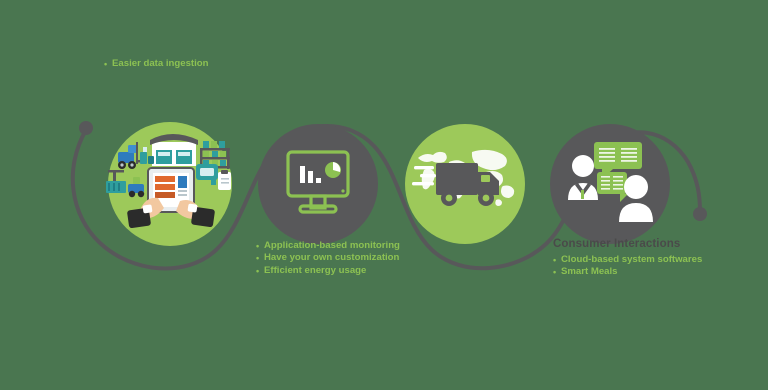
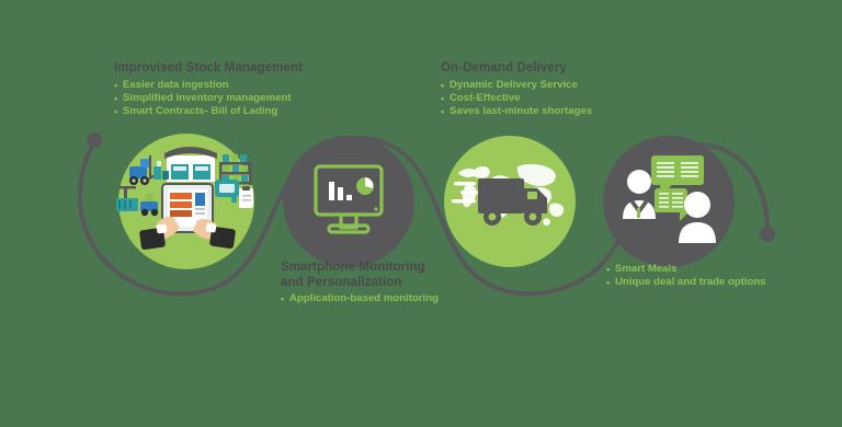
+ Improvised Stock Management
  Easier data ingestion
+ Simplified inventory management
+ Smart Contracts- Bill of Lading
+ On-Demand Delivery
+ Dynamic Delivery Service
+ Cost-Effective
+ Saves last-minute shortages
+ Smartphone Monitoring
+ and Personalization
  Application-based monitoring
- Have your own customization
- Efficient energy usage
- Consumer Interactions
- Cloud-based system softwares
  Smart Meals
+ Unique deal and trade options
